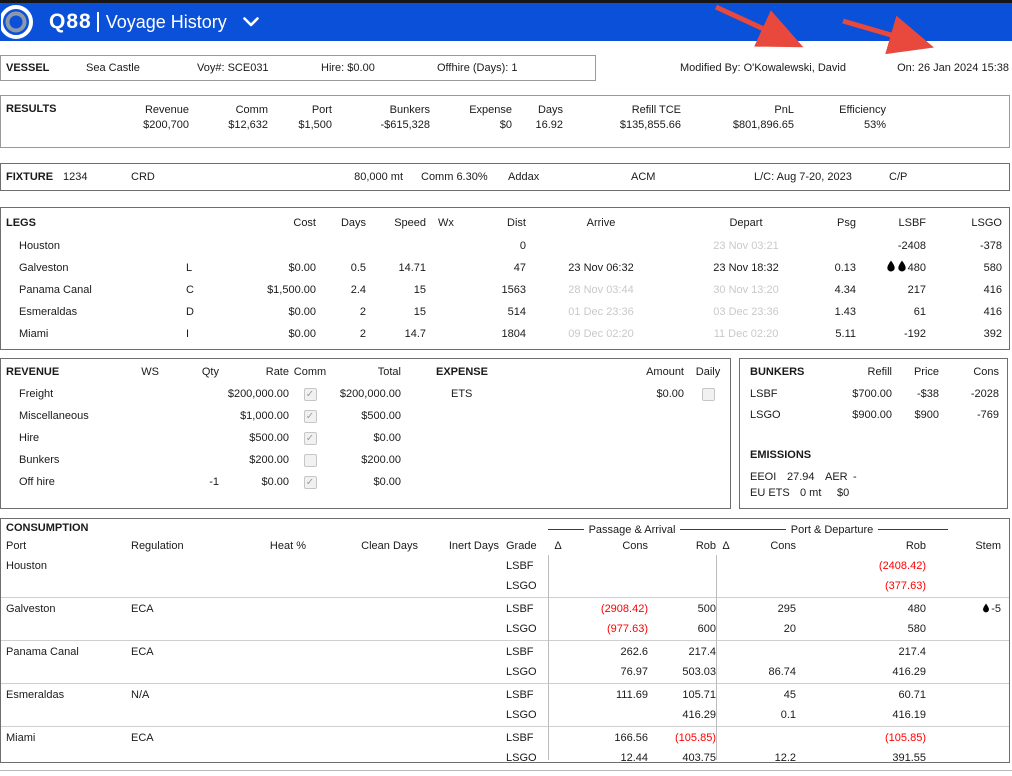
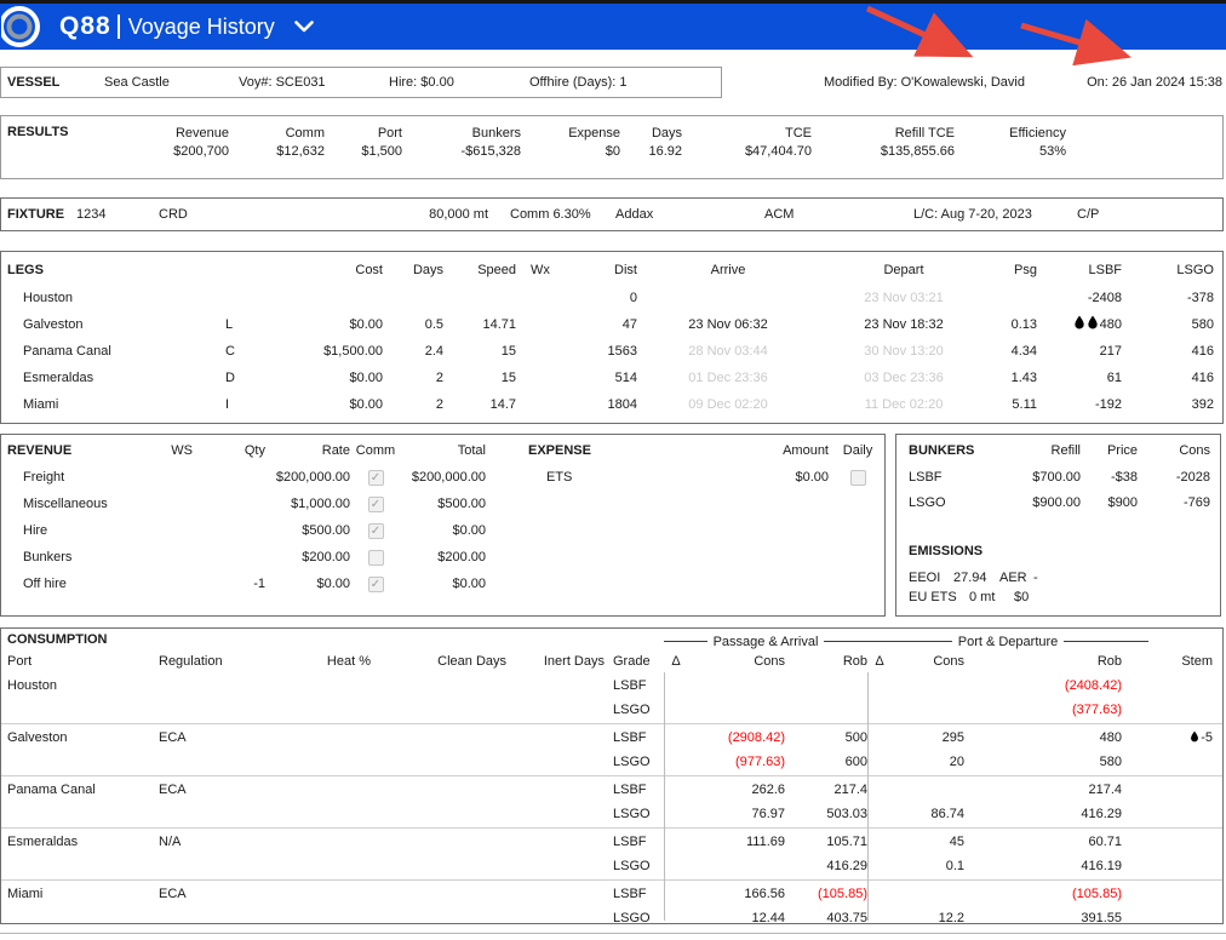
  Q88
  Voyage History
  VESSEL
  Sea Castle
  Voy#: SCE031
  Hire: $0.00
  Offhire (Days): 1
  Modified By: O'Kowalewski, David
  On: 26 Jan 2024 15:38
  RESULTS
  Revenue
  $200,700
  Comm
  $12,632
  Port
  $1,500
  Bunkers
  -$615,328
  Expense
  $0
  Days
  16.92
+ TCE
+ $47,404.70
  Refill TCE
  $135,855.66
- PnL
- $801,896.65
  Efficiency
  53%
  FIXTURE
  1234
  CRD
  80,000 mt
  Comm 6.30%
  Addax
  ACM
  L/C: Aug 7-20, 2023
  C/P
  LEGS
  Cost
  Days
  Speed
  Wx
  Dist
  Arrive
  Depart
  Psg
  LSBF
  LSGO
  Houston
  0
  23 Nov 03:21
  -2408
  -378
  Galveston
  L
  $0.00
  0.5
  14.71
  47
  23 Nov 06:32
  23 Nov 18:32
  0.13
  480
  580
  Panama Canal
  C
  $1,500.00
  2.4
  15
  1563
  28 Nov 03:44
  30 Nov 13:20
  4.34
  217
  416
  Esmeraldas
  D
  $0.00
  2
  15
  514
  01 Dec 23:36
  03 Dec 23:36
  1.43
  61
  416
  Miami
  I
  $0.00
  2
  14.7
  1804
  09 Dec 02:20
  11 Dec 02:20
  5.11
  -192
  392
  REVENUE
  WS
  Qty
  Rate
  Comm
  Total
  Freight
  $200,000.00
  ✓
  $200,000.00
  Miscellaneous
  $1,000.00
  ✓
  $500.00
  Hire
  $500.00
  ✓
  $0.00
  Bunkers
  $200.00
  $200.00
  Off hire
  -1
  $0.00
  ✓
  $0.00
  EXPENSE
  Amount
  Daily
  ETS
  $0.00
  BUNKERS
  Refill
  Price
  Cons
  LSBF
  $700.00
  -$38
  -2028
  LSGO
  $900.00
  $900
  -769
  EMISSIONS
  EEOI
  27.94
  AER
  -
  EU ETS
  0 mt
  $0
  Passage & Arrival
  Port & Departure
  Port
  Regulation
  Heat %
  Clean Days
  Inert Days
  Grade
  Δ
  Cons
  Rob
  Δ
  Cons
  Rob
  Stem
  Houston
  LSBF
  (2408.42)
  LSGO
  (377.63)
  Galveston
  ECA
  LSBF
  (2908.42)
  500
  295
  480
  -5
  LSGO
  (977.63)
  600
  20
  580
  Panama Canal
  ECA
  LSBF
  262.6
  217.4
  217.4
  LSGO
  76.97
  503.03
  86.74
  416.29
  Esmeraldas
  N/A
  LSBF
  111.69
  105.71
  45
  60.71
  LSGO
  416.29
  0.1
  416.19
  Miami
  ECA
  LSBF
  166.56
  (105.85)
  (105.85)
  LSGO
  12.44
  403.75
  12.2
  391.55
  CONSUMPTION
